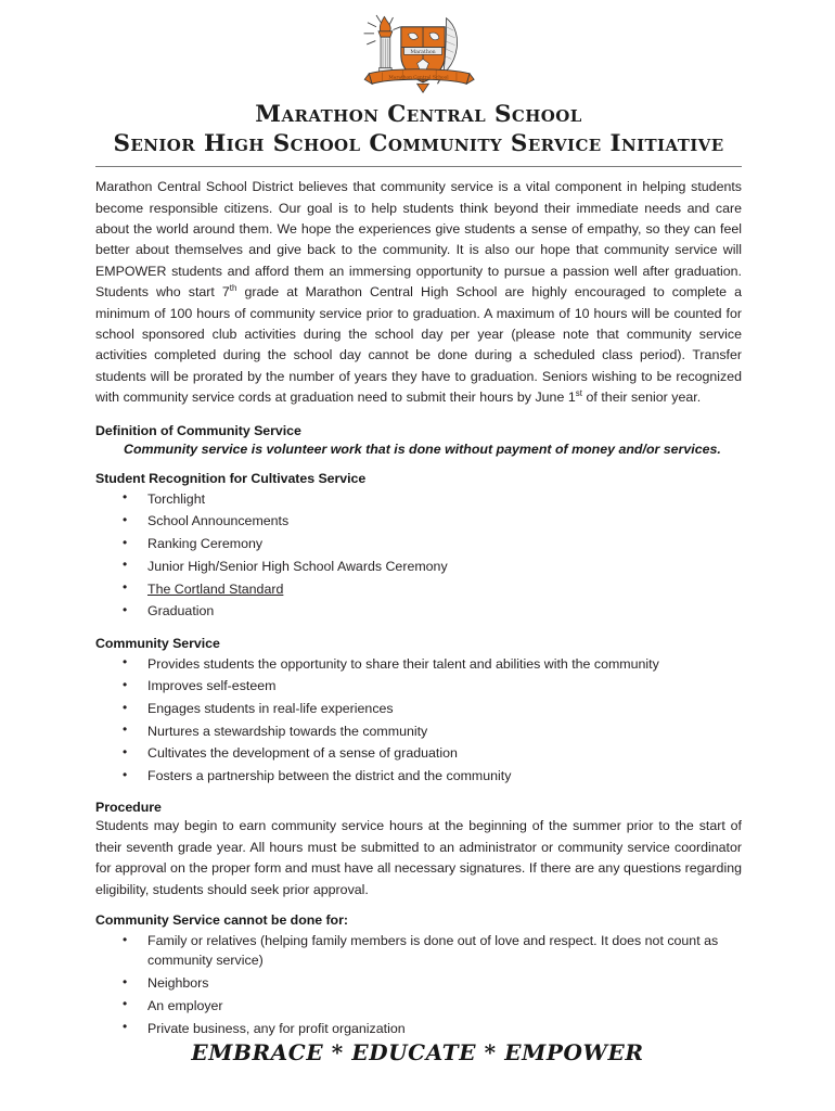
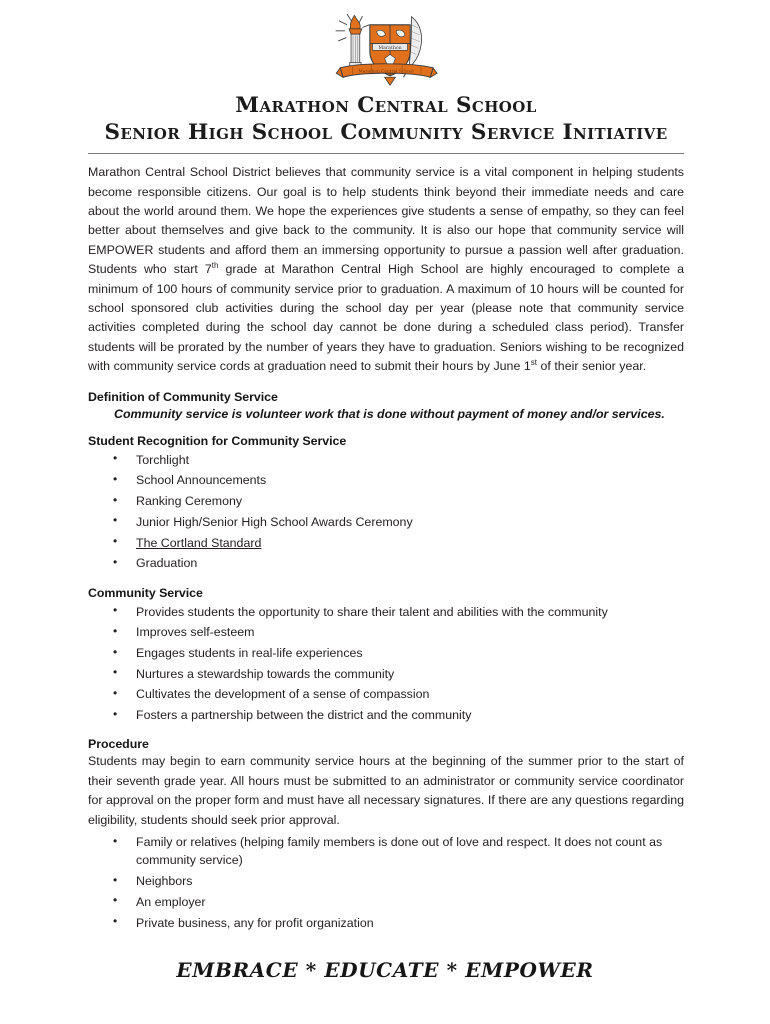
  Marathon Central School
  Senior High School Community Service Initiative
  Marathon Central School District believes that community service is a vital component in helping students become responsible citizens. Our goal is to help students think beyond their immediate needs and care about the world around them. We hope the experiences give students a sense of empathy, so they can feel better about themselves and give back to the community. It is also our hope that community service will EMPOWER students and afford them an immersing opportunity to pursue a passion well after graduation. Students who start 7th grade at Marathon Central High School are highly encouraged to complete a minimum of 100 hours of community service prior to graduation. A maximum of 10 hours will be counted for school sponsored club activities during the school day per year (please note that community service activities completed during the school day cannot be done during a scheduled class period). Transfer students will be prorated by the number of years they have to graduation. Seniors wishing to be recognized with community service cords at graduation need to submit their hours by June 1st of their senior year.
  Definition of Community Service
  Community service is volunteer work that is done without payment of money and/or services.
- Student Recognition for Cultivates Service
+ Student Recognition for Community Service
  Torchlight
  School Announcements
  Ranking Ceremony
  Junior High/Senior High School Awards Ceremony
  The Cortland Standard
  Graduation
  Community Service
  Provides students the opportunity to share their talent and abilities with the community
  Improves self-esteem
  Engages students in real-life experiences
  Nurtures a stewardship towards the community
- Cultivates the development of a sense of graduation
+ Cultivates the development of a sense of compassion
  Fosters a partnership between the district and the community
  Procedure
  Students may begin to earn community service hours at the beginning of the summer prior to the start of their seventh grade year. All hours must be submitted to an administrator or community service coordinator for approval on the proper form and must have all necessary signatures. If there are any questions regarding eligibility, students should seek prior approval.
- Community Service cannot be done for:
  Family or relatives (helping family members is done out of love and respect. It does not count as community service)
  Neighbors
  An employer
  Private business, any for profit organization
  EMBRACE * EDUCATE * EMPOWER
